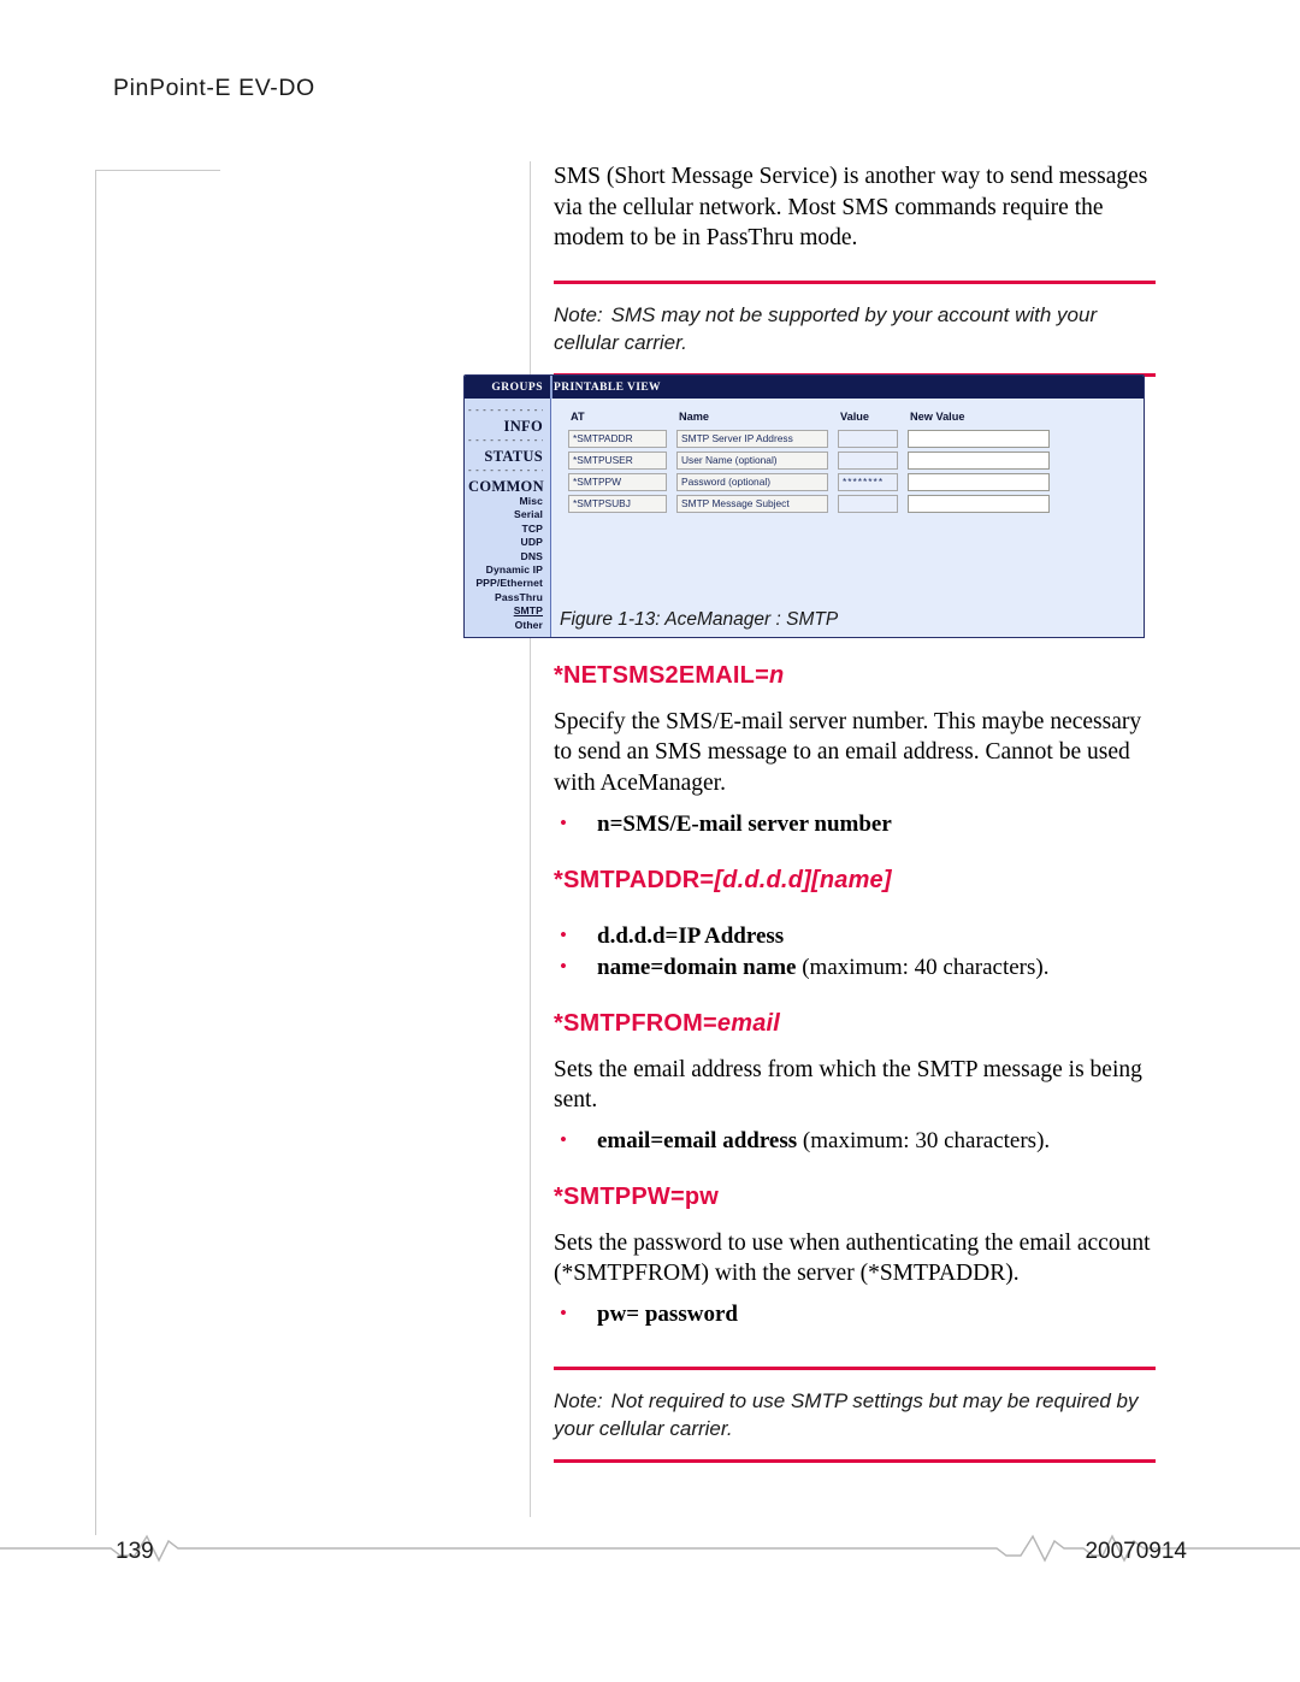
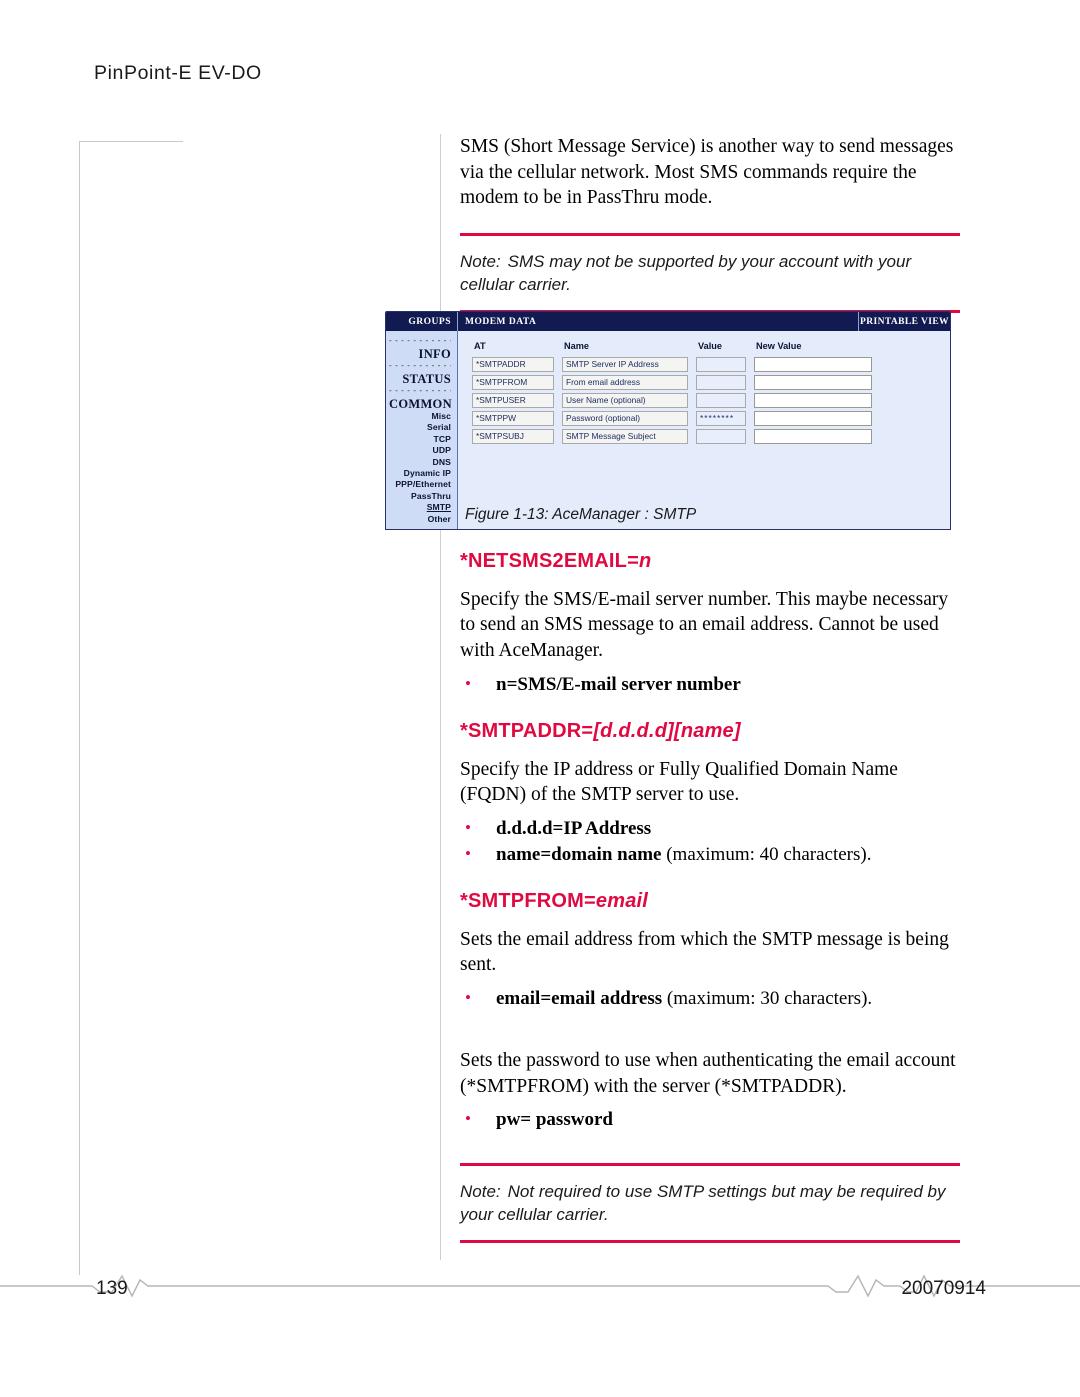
  PinPoint-E EV-DO
  SMS (Short Message Service) is another way to send messages via the cellular network. Most SMS commands require the modem to be in PassThru mode.
  Note: SMS may not be supported by your account with your cellular carrier.
  *NETSMS2EMAIL=n
  Specify the SMS/E-mail server number. This maybe necessary to send an SMS message to an email address. Cannot be used with AceManager.
  n=SMS/E-mail server number
  *SMTPADDR=[d.d.d.d][name]
+ Specify the IP address or Fully Qualified Domain Name (FQDN) of the SMTP server to use.
  d.d.d.d=IP Address
  name=domain name (maximum: 40 characters).
  *SMTPFROM=email
  Sets the email address from which the SMTP message is being sent.
  email=email address (maximum: 30 characters).
- *SMTPPW=pw
  Sets the password to use when authenticating the email account (*SMTPFROM) with the server (*SMTPADDR).
  pw= password
  Note: Not required to use SMTP settings but may be required by your cellular carrier.
  GROUPS
+ MODEM DATA
  PRINTABLE VIEW
  - - - - - - - - - -
  INFO
  - - - - - - - - - -
  STATUS
  - - - - - - - - - -
  COMMON
  Misc
  Serial
  TCP
  UDP
  DNS
  Dynamic IP
  PPP/Ethernet
  PassThru
  SMTP
  Other
  AT	Name	Value	New Value
  *SMTPADDR	SMTP Server IP Address
+ *SMTPFROM	From email address
  *SMTPUSER	User Name (optional)
  *SMTPPW	Password (optional)	********
  *SMTPSUBJ	SMTP Message Subject
  Figure 1-13: AceManager : SMTP
  139
  20070914
